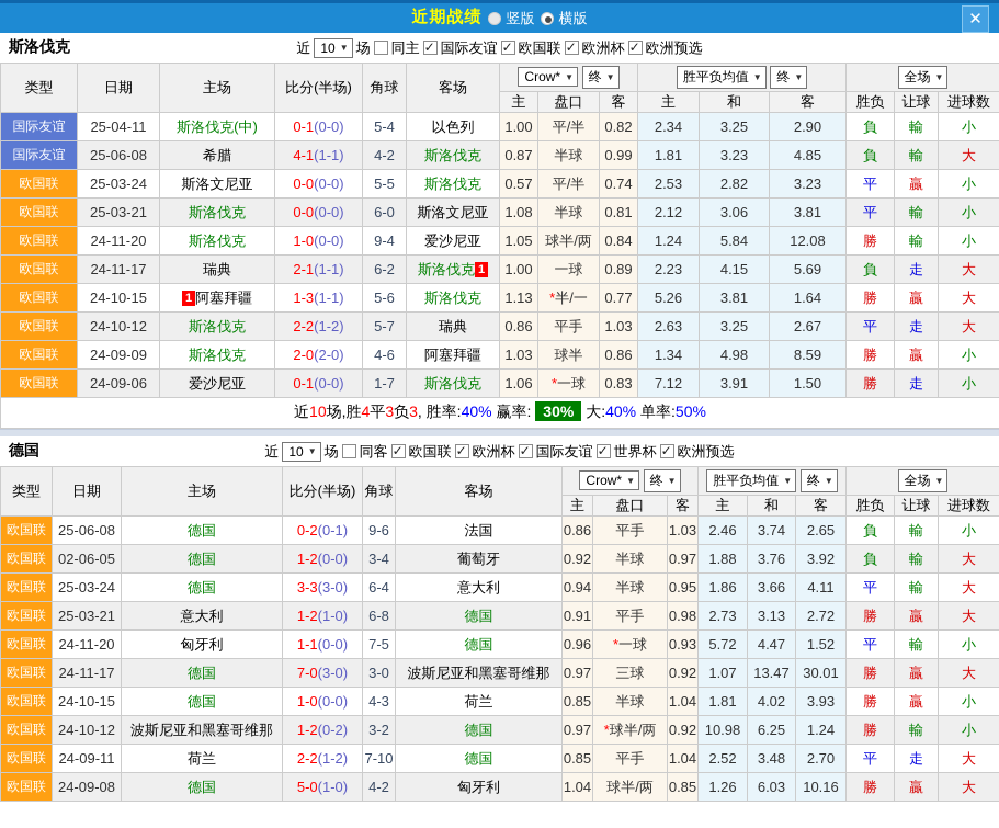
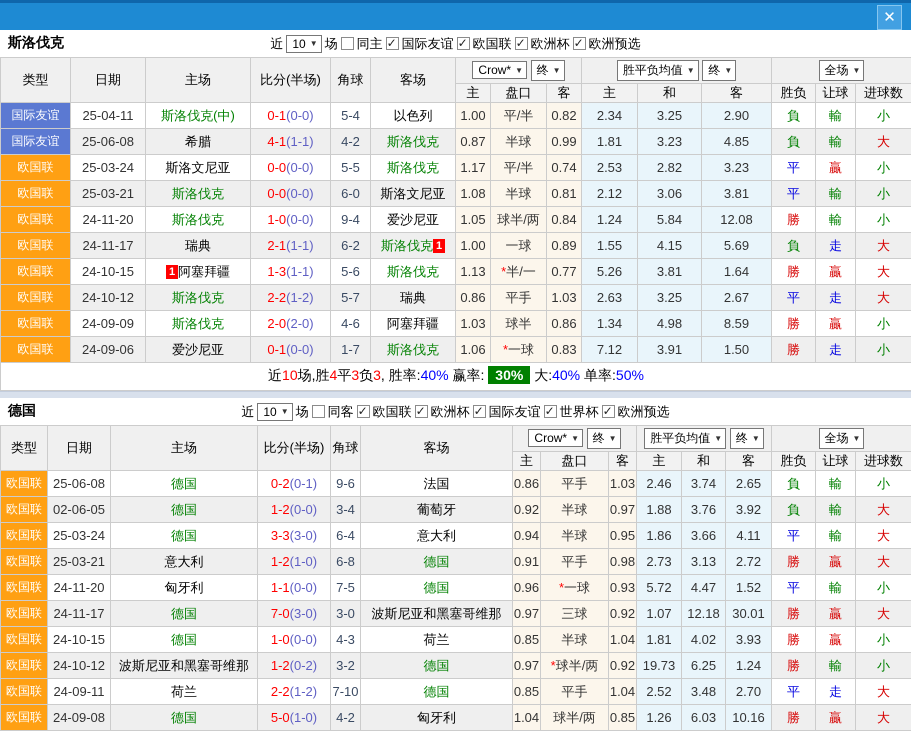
- 近期战绩
- 竖版
- 横版
  ✕
  斯洛伐克
  近
  10
  ▼
  场
  同主
  国际友谊
  欧国联
  欧洲杯
  欧洲预选
  类型	日期	主场	比分(半场)	角球	客场	Crow* ▼ 终 ▼	胜平负均值 ▼ 终 ▼	全场 ▼
  主	盘口	客	主	和	客	胜负	让球	进球数
  国际友谊	25-04-11	斯洛伐克(中)	0-1(0-0)	5-4	以色列	1.00	平/半	0.82	2.34	3.25	2.90	負	輸	小
  国际友谊	25-06-08	希腊	4-1(1-1)	4-2	斯洛伐克	0.87	半球	0.99	1.81	3.23	4.85	負	輸	大
- 欧国联	25-03-24	斯洛文尼亚	0-0(0-0)	5-5	斯洛伐克	0.57	平/半	0.74	2.53	2.82	3.23	平	贏	小
+ 欧国联	25-03-24	斯洛文尼亚	0-0(0-0)	5-5	斯洛伐克	1.17	平/半	0.74	2.53	2.82	3.23	平	贏	小
  欧国联	25-03-21	斯洛伐克	0-0(0-0)	6-0	斯洛文尼亚	1.08	半球	0.81	2.12	3.06	3.81	平	輸	小
  欧国联	24-11-20	斯洛伐克	1-0(0-0)	9-4	爱沙尼亚	1.05	球半/两	0.84	1.24	5.84	12.08	勝	輸	小
- 欧国联	24-11-17	瑞典	2-1(1-1)	6-2	斯洛伐克 1	1.00	一球	0.89	2.23	4.15	5.69	負	走	大
+ 欧国联	24-11-17	瑞典	2-1(1-1)	6-2	斯洛伐克 1	1.00	一球	0.89	1.55	4.15	5.69	負	走	大
  欧国联	24-10-15	1 阿塞拜疆	1-3(1-1)	5-6	斯洛伐克	1.13	*半/一	0.77	5.26	3.81	1.64	勝	贏	大
  欧国联	24-10-12	斯洛伐克	2-2(1-2)	5-7	瑞典	0.86	平手	1.03	2.63	3.25	2.67	平	走	大
  欧国联	24-09-09	斯洛伐克	2-0(2-0)	4-6	阿塞拜疆	1.03	球半	0.86	1.34	4.98	8.59	勝	贏	小
  欧国联	24-09-06	爱沙尼亚	0-1(0-0)	1-7	斯洛伐克	1.06	*一球	0.83	7.12	3.91	1.50	勝	走	小
  近10场,胜4平3负3, 胜率:40% 赢率: 30% 大:40% 单率:50%
  德国
  近
  10
  ▼
  场
  同客
  欧国联
  欧洲杯
  国际友谊
  世界杯
  欧洲预选
  类型	日期	主场	比分(半场)	角球	客场	Crow* ▼ 终 ▼	胜平负均值 ▼ 终 ▼	全场 ▼
  主	盘口	客	主	和	客	胜负	让球	进球数
  欧国联	25-06-08	德国	0-2(0-1)	9-6	法国	0.86	平手	1.03	2.46	3.74	2.65	負	輸	小
  欧国联	02-06-05	德国	1-2(0-0)	3-4	葡萄牙	0.92	半球	0.97	1.88	3.76	3.92	負	輸	大
  欧国联	25-03-24	德国	3-3(3-0)	6-4	意大利	0.94	半球	0.95	1.86	3.66	4.11	平	輸	大
  欧国联	25-03-21	意大利	1-2(1-0)	6-8	德国	0.91	平手	0.98	2.73	3.13	2.72	勝	贏	大
  欧国联	24-11-20	匈牙利	1-1(0-0)	7-5	德国	0.96	*一球	0.93	5.72	4.47	1.52	平	輸	小
- 欧国联	24-11-17	德国	7-0(3-0)	3-0	波斯尼亚和黑塞哥维那	0.97	三球	0.92	1.07	13.47	30.01	勝	贏	大
+ 欧国联	24-11-17	德国	7-0(3-0)	3-0	波斯尼亚和黑塞哥维那	0.97	三球	0.92	1.07	12.18	30.01	勝	贏	大
  欧国联	24-10-15	德国	1-0(0-0)	4-3	荷兰	0.85	半球	1.04	1.81	4.02	3.93	勝	贏	小
- 欧国联	24-10-12	波斯尼亚和黑塞哥维那	1-2(0-2)	3-2	德国	0.97	*球半/两	0.92	10.98	6.25	1.24	勝	輸	小
+ 欧国联	24-10-12	波斯尼亚和黑塞哥维那	1-2(0-2)	3-2	德国	0.97	*球半/两	0.92	19.73	6.25	1.24	勝	輸	小
  欧国联	24-09-11	荷兰	2-2(1-2)	7-10	德国	0.85	平手	1.04	2.52	3.48	2.70	平	走	大
  欧国联	24-09-08	德国	5-0(1-0)	4-2	匈牙利	1.04	球半/两	0.85	1.26	6.03	10.16	勝	贏	大
